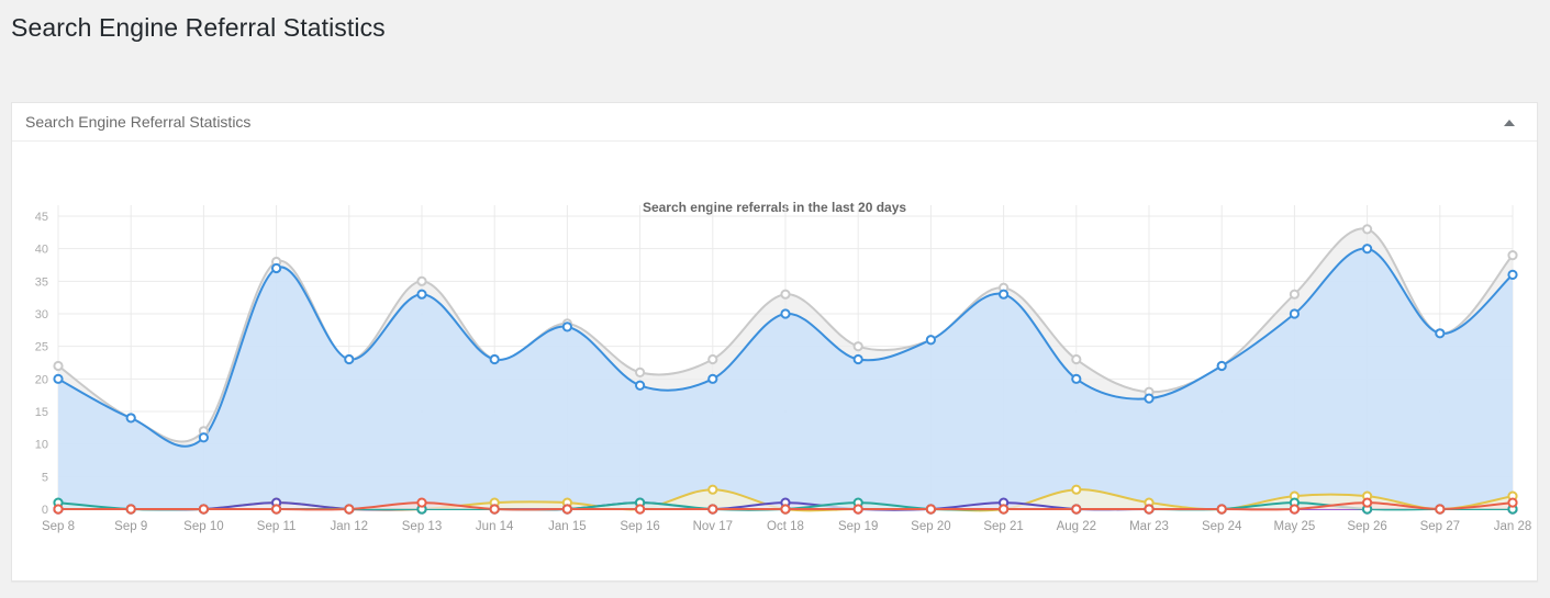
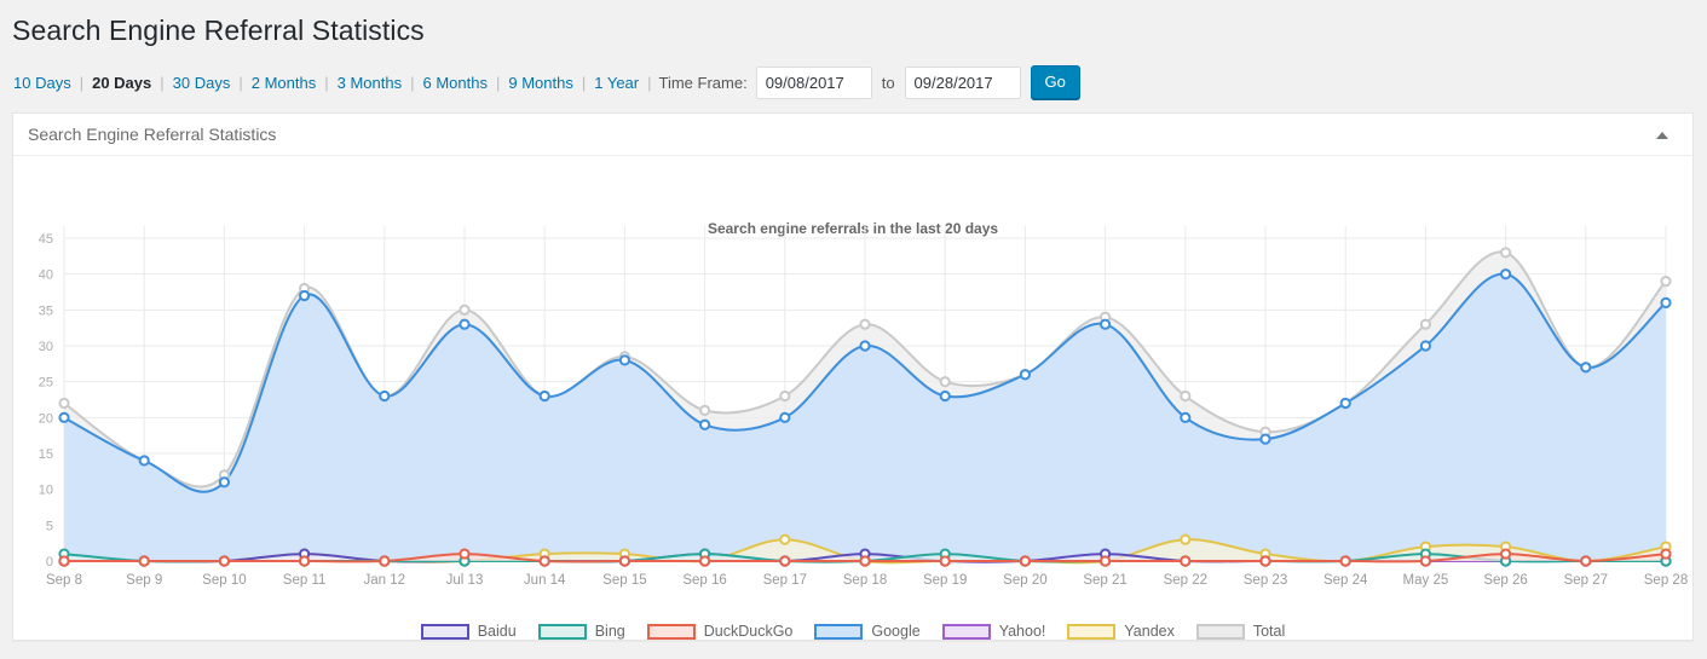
  Search Engine Referral Statistics
+ 10 Days | 20 Days | 30 Days | 2 Months | 3 Months | 6 Months | 9 Months | 1 Year
+ |
+ Time Frame:
+ 09/08/2017
+ to
+ 09/28/2017
+ Go
  Search Engine Referral Statistics
  Search engine referral in the last 20 days
  0
  5
  10
  15
  20
  25
  30
  35
  40
  45
  Sep 8
  Sep 9
  Sep 10
  Sep 11
  Jan 12
- Sep 13
+ Jul 13
  Jun 14
- Jan 15
+ Sep 15
  Sep 16
- Nov 17
+ Sep 17
- Oct 18
+ Sep 18
  Sep 19
  Sep 20
  Sep 21
- Aug 22
+ Sep 22
- Mar 23
+ Sep 23
  Sep 24
  May 25
  Sep 26
  Sep 27
- Jan 28
+ Sep 28
+ Baidu
+ Bing
+ DuckDuckGo
+ Google
+ Yahoo!
+ Yandex
+ Total
